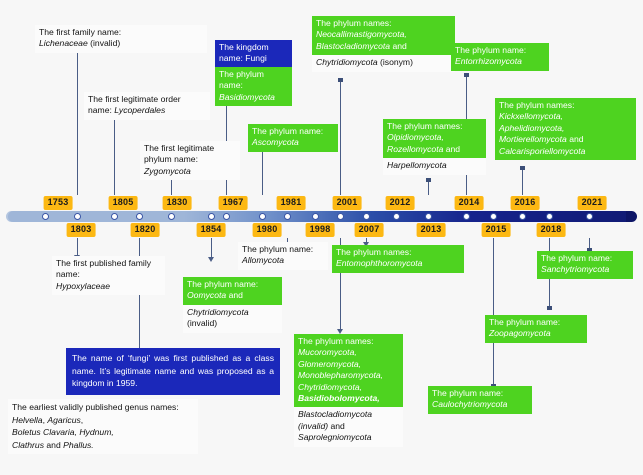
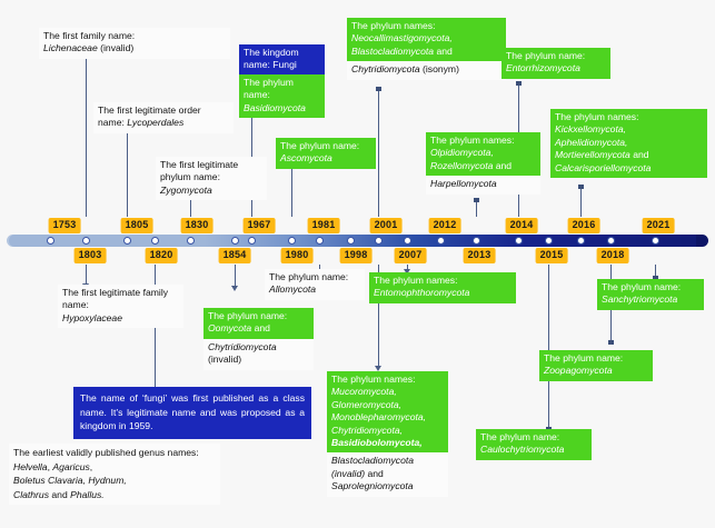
  1753
  1803
  1805
  1820
  1830
  1854
  1967
  1980
  1981
  1998
  2001
  2007
  2012
  2013
  2014
  2015
  2016
  2018
  2021
  The first family name:
  Lichenaceae (invalid)
  The first legitimate order name: Lycoperdales
  The first legitimate phylum name:
  Zygomycota
  The kingdom name: Fungi
  The phylum name:
  Basidiomycota
  The phylum name:
  Ascomycota
  The phylum names:
  Neocallimastigomycota,
  Blastocladiomycota and
  Chytridiomycota (isonym)
  The phylum name:
  Entorrhizomycota
  The phylum names:
  Olpidiomycota,
  Rozellomycota and
  Harpellomycota
  The phylum names:
  Kickxellomycota,
  Aphelidiomycota,
  Mortierellomycota and
  Calcarisporiellomycota
- The first published family name:
+ The first legitimate family name:
  Hypoxylaceae
  The phylum name:
  Oomycota and
  Chytridiomycota
  (invalid)
  The phylum name:
  Allomycota
  The phylum names:
  Entomophthoromycota
  The phylum name:
  Sanchytriomycota
  The phylum name:
  Zoopagomycota
  The phylum name:
  Caulochytriomycota
  The phylum names:
  Mucoromycota,
  Glomeromycota,
  Monoblepharomycota,
  Chytridiomycota,
  Basidiobolomycota,
  Blastocladiomycota
  (invalid) and
  Saprolegniomycota
  The name of ‘fungi’ was first published as a class name. It’s legitimate name and was proposed as a kingdom in 1959.
  The earliest validly published genus names: Helvella, Agaricus,
  Boletus Clavaria, Hydnum,
  Clathrus and Phallus.
